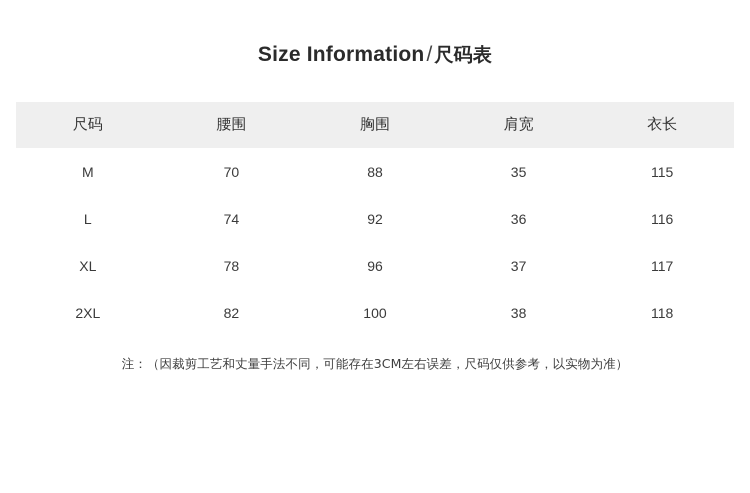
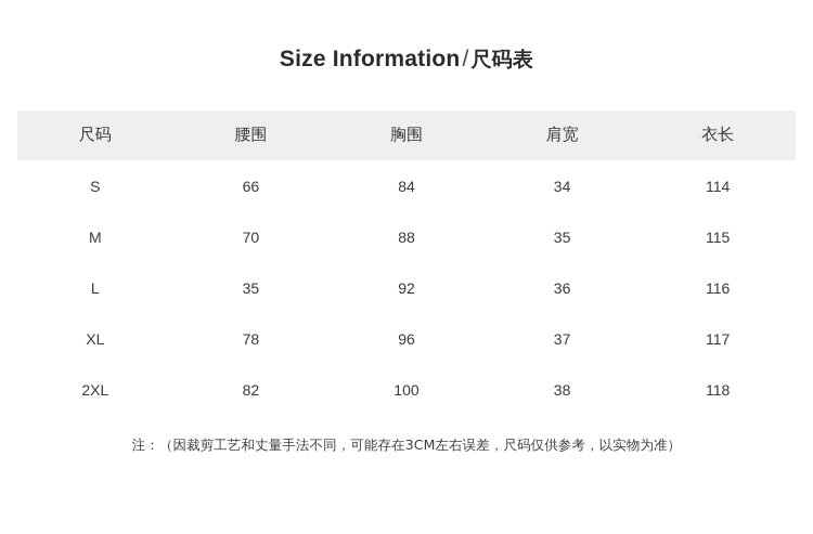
  Size Information/尺码表
  尺码	腰围	胸围	肩宽	衣长
+ S	66	84	34	114
  M	70	88	35	115
- L	74	92	36	116
+ L	35	92	36	116
  XL	78	96	37	117
  2XL	82	100	38	118
  注：（因裁剪工艺和丈量手法不同，可能存在3CM左右误差，尺码仅供参考，以实物为准）
